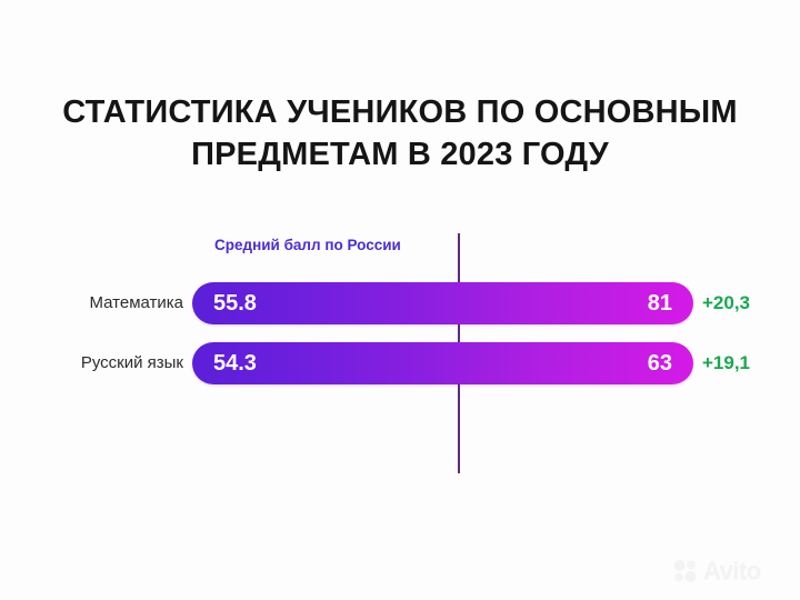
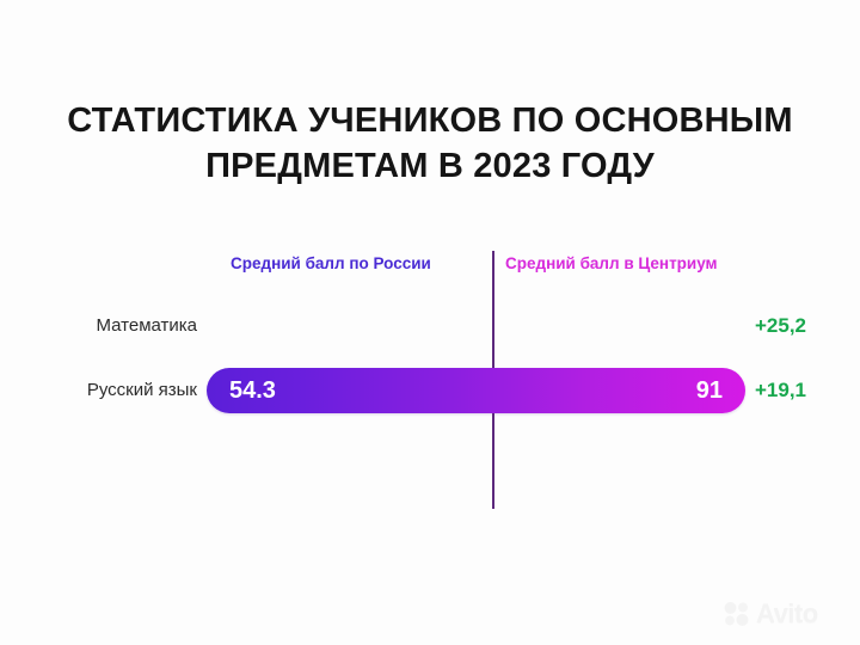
  СТАТИСТИКА УЧЕНИКОВ ПО ОСНОВНЫМ
  ПРЕДМЕТАМ В 2023 ГОДУ
  Средний балл по России
+ Средний балл в Центриум
  Математика
- 55.8
- 81
- +20,3
+ +25,2
  Русский язык
  54.3
- 63
+ 91
  +19,1
